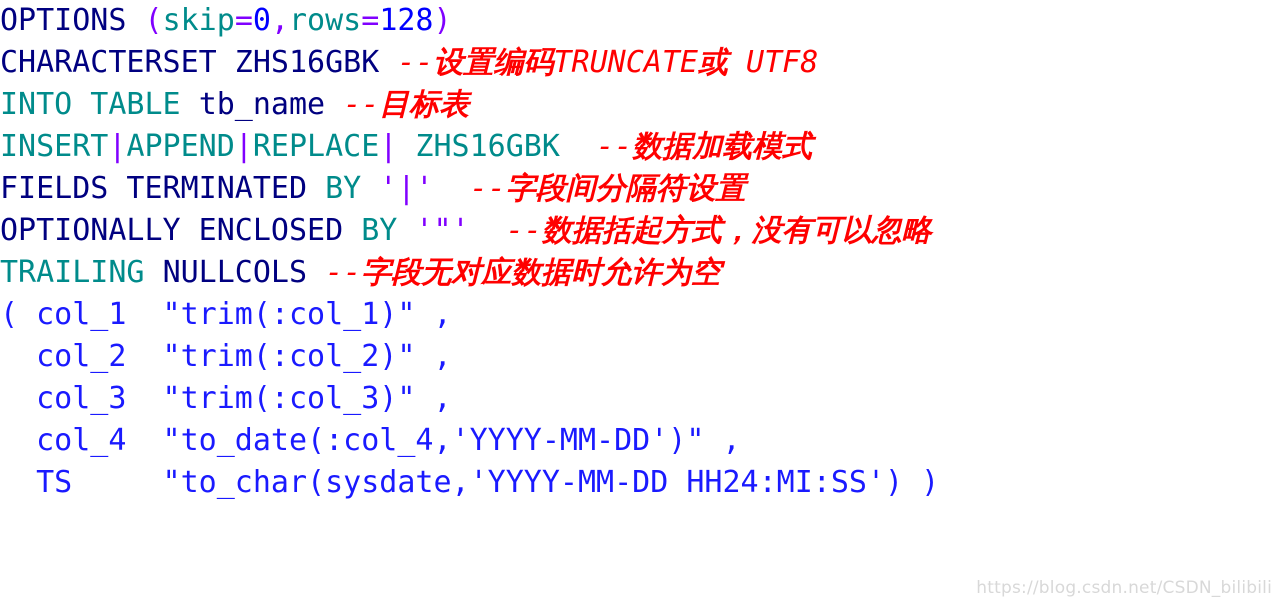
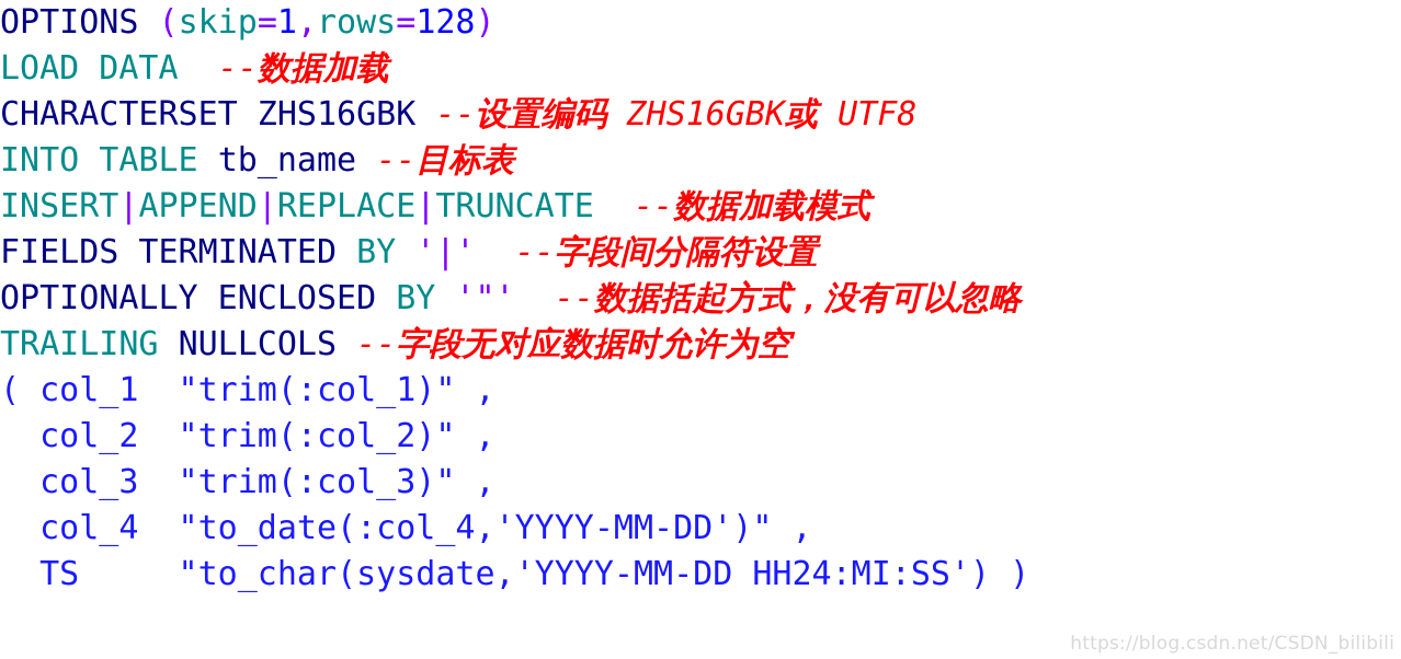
- OPTIONS (skip=0,rows=128)
+ OPTIONS (skip=1,rows=128)
+ LOAD DATA --数据加载
- CHARACTERSET ZHS16GBK --设置编码TRUNCATE或 UTF8
+ CHARACTERSET ZHS16GBK --设置编码 ZHS16GBK或 UTF8
  INTO TABLE tb_name --目标表
- INSERT|APPEND|REPLACE| ZHS16GBK --数据加载模式
+ INSERT|APPEND|REPLACE|TRUNCATE --数据加载模式
  FIELDS TERMINATED BY '|' --字段间分隔符设置
  OPTIONALLY ENCLOSED BY '"' --数据括起方式，没有可以忽略
  TRAILING NULLCOLS --字段无对应数据时允许为空
  ( col_1 "trim(:col_1)" ,
  col_2 "trim(:col_2)" ,
  col_3 "trim(:col_3)" ,
  col_4 "to_date(:col_4,'YYYY-MM-DD')" ,
  TS "to_char(sysdate,'YYYY-MM-DD HH24:MI:SS') )
  https://blog.csdn.net/CSDN_bilibili
